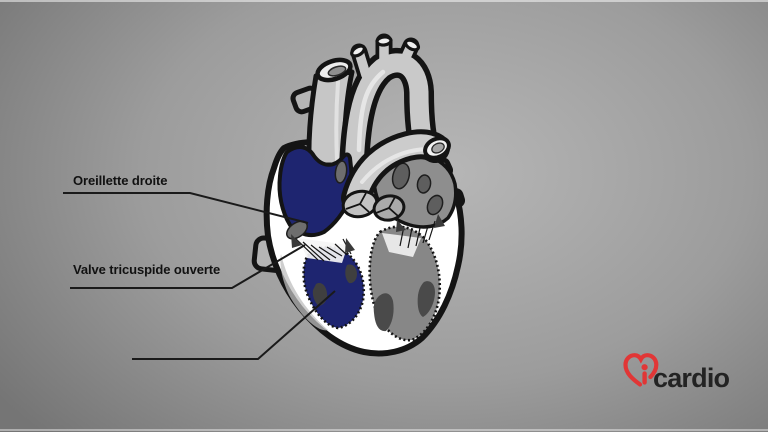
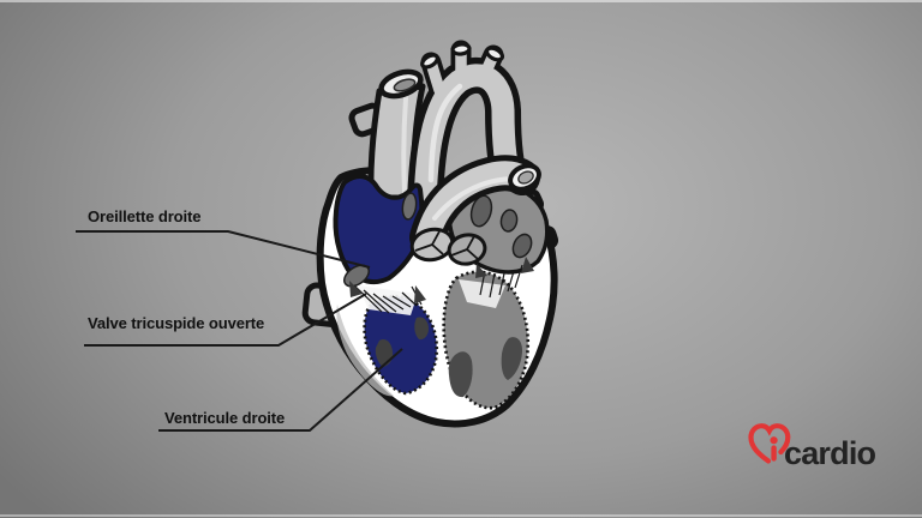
  Oreillette droite
  Valve tricuspide ouverte
+ Ventricule droite
  cardio
